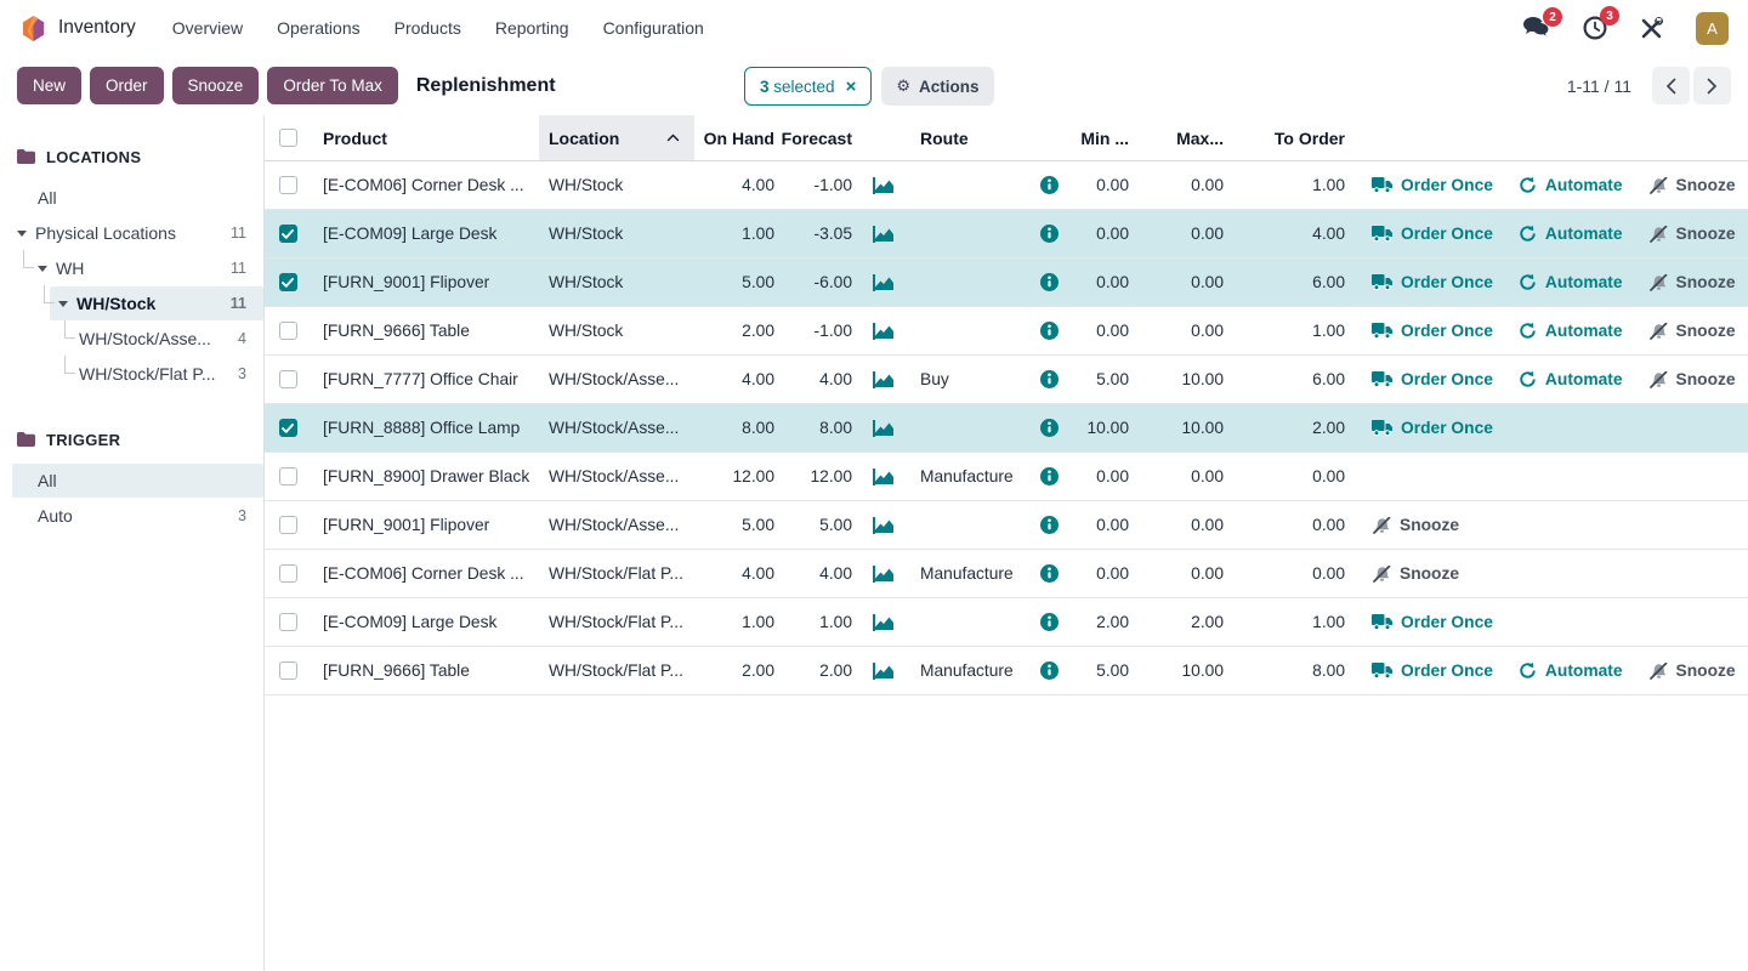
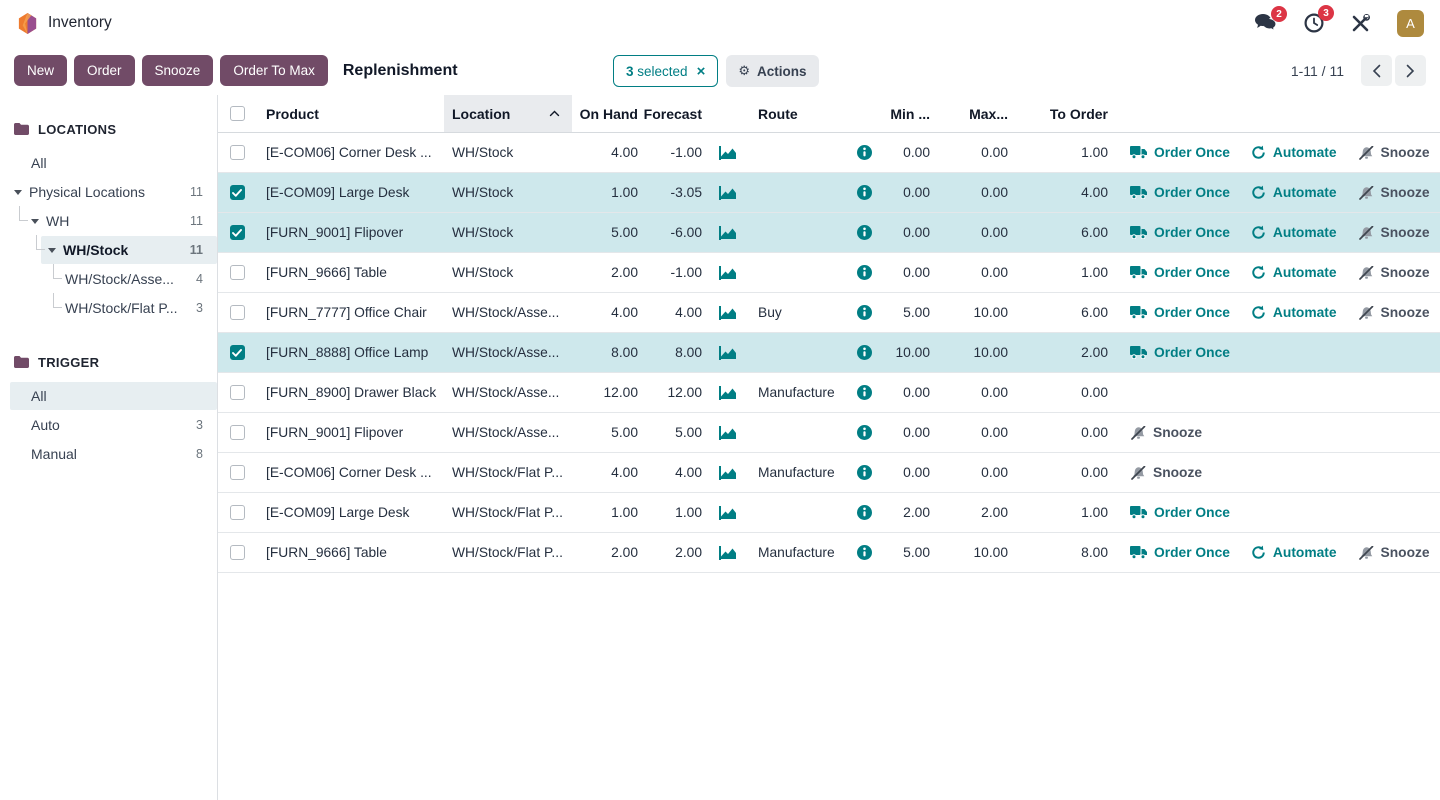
  Inventory
- Overview
- Operations
- Products
- Reporting
- Configuration
  2
  3
  A
  New
  Order
  Snooze
  Order To Max
  Replenishment
  3 selected
  ×
  ⚙
  Actions
  1-11 / 11
  LOCATIONS
  All
  Physical Locations
  11
  WH
  11
  WH/Stock
  11
  WH/Stock/Asse...
  4
  WH/Stock/Flat P...
  3
  TRIGGER
  All
  Auto
  3
+ Manual
+ 8
  Product
  Location
  On Hand
  Forecast
  Route
  Min ...
  Max...
  To Order
  [E-COM06] Corner Desk ...
  WH/Stock
  4.00
  -1.00
  0.00
  0.00
  1.00
  Order Once
  Automate
  Snooze
  [E-COM09] Large Desk
  WH/Stock
  1.00
  -3.05
  0.00
  0.00
  4.00
  Order Once
  Automate
  Snooze
  [FURN_9001] Flipover
  WH/Stock
  5.00
  -6.00
  0.00
  0.00
  6.00
  Order Once
  Automate
  Snooze
  [FURN_9666] Table
  WH/Stock
  2.00
  -1.00
  0.00
  0.00
  1.00
  Order Once
  Automate
  Snooze
  [FURN_7777] Office Chair
  WH/Stock/Asse...
  4.00
  4.00
  Buy
  5.00
  10.00
  6.00
  Order Once
  Automate
  Snooze
  [FURN_8888] Office Lamp
  WH/Stock/Asse...
  8.00
  8.00
  10.00
  10.00
  2.00
  Order Once
  [FURN_8900] Drawer Black
  WH/Stock/Asse...
  12.00
  12.00
  Manufacture
  0.00
  0.00
  0.00
  [FURN_9001] Flipover
  WH/Stock/Asse...
  5.00
  5.00
  0.00
  0.00
  0.00
  Snooze
  [E-COM06] Corner Desk ...
  WH/Stock/Flat P...
  4.00
  4.00
  Manufacture
  0.00
  0.00
  0.00
  Snooze
  [E-COM09] Large Desk
  WH/Stock/Flat P...
  1.00
  1.00
  2.00
  2.00
  1.00
  Order Once
  [FURN_9666] Table
  WH/Stock/Flat P...
  2.00
  2.00
  Manufacture
  5.00
  10.00
  8.00
  Order Once
  Automate
  Snooze
